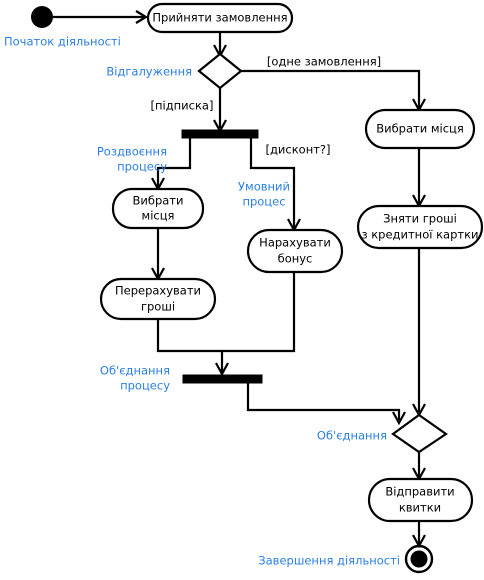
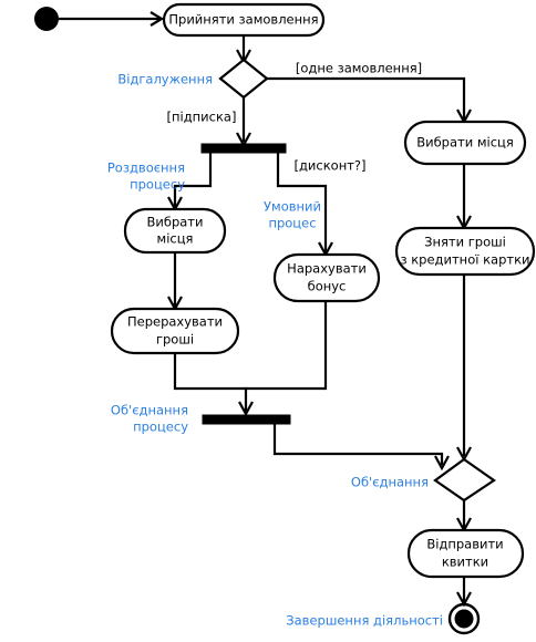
- Початок діяльності
  Прийняти замовлення
  Відгалуження
  [підписка]
  [одне замовлення]
  Роздвоєння
  процесу
  [дисконт?]
  Умовний
  процес
  Вибрати
  місця
  Перерахувати
  гроші
  Нарахувати
  бонус
  Вибрати місця
  Зняти гроші
  з кредитної картки
  Об'єднання
  процесу
  Об'єднання
  Відправити
  квитки
  Завершення діяльності
